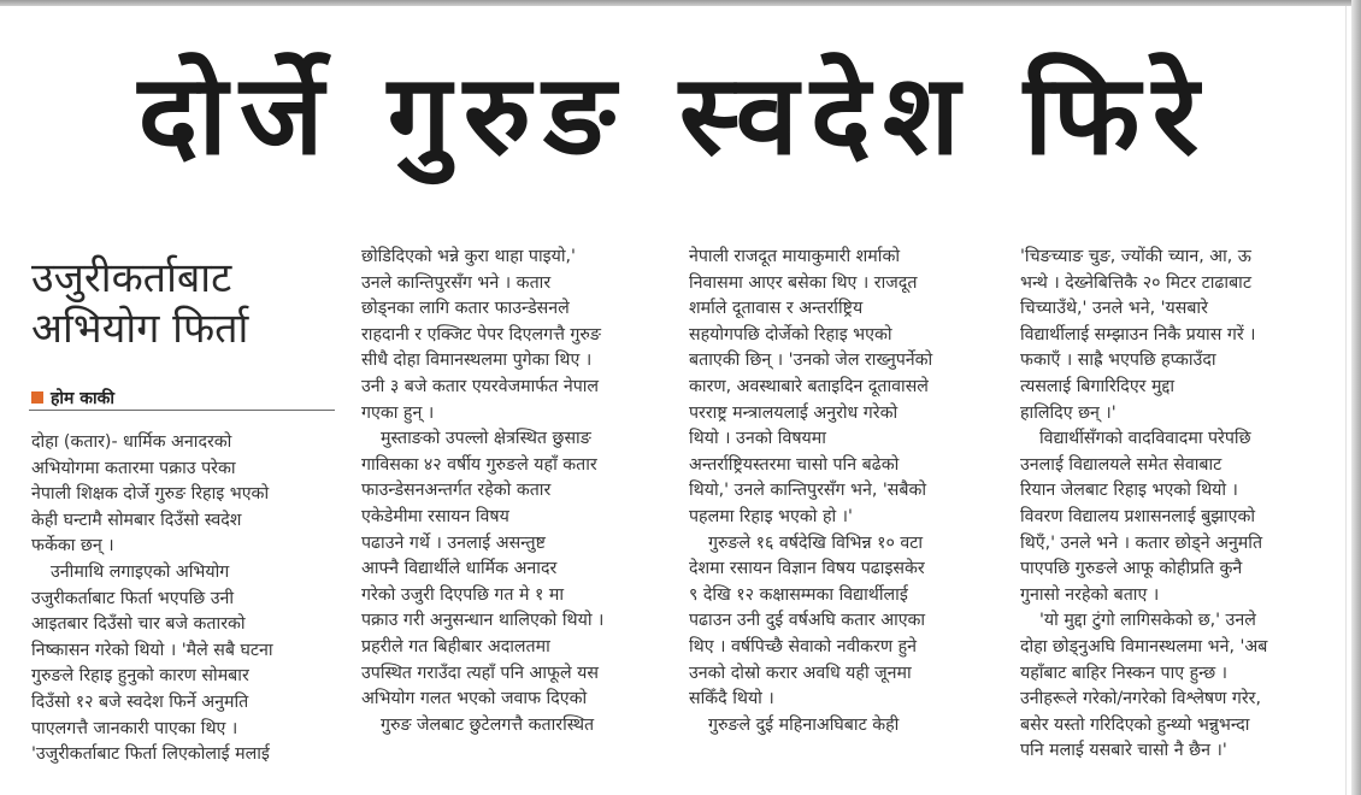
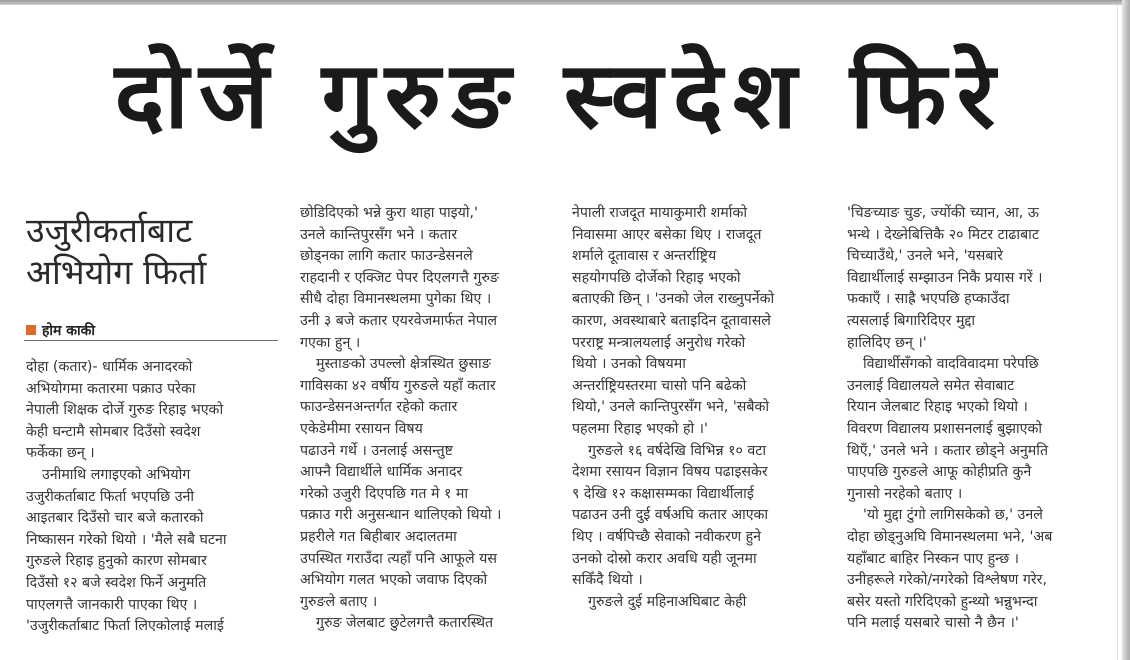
  दोर्जे गुरुङ स्वदेश फिरे
  उजुरीकर्ताबाट
  अभियोग फिर्ता
  होम काकी
  दोहा (कतार)- धार्मिक अनादरको
  अभियोगमा कतारमा पक्राउ परेका
  नेपाली शिक्षक दोर्जे गुरुङ रिहाइ भएको
  केही घन्टामै सोमबार दिउँसो स्वदेश
  फर्केका छन् ।
  उनीमाथि लगाइएको अभियोग
  उजुरीकर्ताबाट फिर्ता भएपछि उनी
  आइतबार दिउँसो चार बजे कतारको
  निष्कासन गरेको थियो । 'मैले सबै घटना
  गुरुङले रिहाइ हुनुको कारण सोमबार
  दिउँसो १२ बजे स्वदेश फिर्ने अनुमति
  पाएलगत्तै जानकारी पाएका थिए ।
  'उजुरीकर्ताबाट फिर्ता लिएकोलाई मलाई
  छोडिदिएको भन्ने कुरा थाहा पाइयो,'
  उनले कान्तिपुरसँग भने । कतार
  छोड्नका लागि कतार फाउन्डेसनले
  राहदानी र एक्जिट पेपर दिएलगत्तै गुरुङ
  सीधै दोहा विमानस्थलमा पुगेका थिए ।
  उनी ३ बजे कतार एयरवेजमार्फत नेपाल
  गएका हुन् ।
  मुस्ताङको उपल्लो क्षेत्रस्थित छुसाङ
  गाविसका ४२ वर्षीय गुरुङले यहाँ कतार
  फाउन्डेसनअन्तर्गत रहेको कतार
  एकेडेमीमा रसायन विषय
  पढाउने गर्थे । उनलाई असन्तुष्ट
  आफ्नै विद्यार्थीले धार्मिक अनादर
  गरेको उजुरी दिएपछि गत मे १ मा
  पक्राउ गरी अनुसन्धान थालिएको थियो ।
  प्रहरीले गत बिहीबार अदालतमा
  उपस्थित गराउँदा त्यहाँ पनि आफूले यस
  अभियोग गलत भएको जवाफ दिएको
+ गुरुङले बताए ।
  गुरुङ जेलबाट छुटेलगत्तै कतारस्थित
  नेपाली राजदूत मायाकुमारी शर्माको
  निवासमा आएर बसेका थिए । राजदूत
  शर्माले दूतावास र अन्तर्राष्ट्रिय
  सहयोगपछि दोर्जेको रिहाइ भएको
  बताएकी छिन् । 'उनको जेल राख्नुपर्नेको
  कारण, अवस्थाबारे बताइदिन दूतावासले
  परराष्ट्र मन्त्रालयलाई अनुरोध गरेको
  थियो । उनको विषयमा
  अन्तर्राष्ट्रियस्तरमा चासो पनि बढेको
  थियो,' उनले कान्तिपुरसँग भने, 'सबैको
  पहलमा रिहाइ भएको हो ।'
  गुरुङले १६ वर्षदेखि विभिन्न १० वटा
  देशमा रसायन विज्ञान विषय पढाइसकेर
  ९ देखि १२ कक्षासम्मका विद्यार्थीलाई
  पढाउन उनी दुई वर्षअघि कतार आएका
  थिए । वर्षपिच्छै सेवाको नवीकरण हुने
  उनको दोस्रो करार अवधि यही जूनमा
  सकिँदै थियो ।
  गुरुङले दुई महिनाअघिबाट केही
  'चिङच्याङ चुङ, ज्योंकी च्यान, आ, ऊ
  भन्थे । देख्नेबित्तिकै २० मिटर टाढाबाट
  चिच्याउँथे,' उनले भने, 'यसबारे
  विद्यार्थीलाई सम्झाउन निकै प्रयास गरें ।
  फकाएँ । साह्रै भएपछि हप्काउँदा
  त्यसलाई बिगारिदिएर मुद्दा
  हालिदिए छन् ।'
  विद्यार्थीसँगको वादविवादमा परेपछि
  उनलाई विद्यालयले समेत सेवाबाट
  रियान जेलबाट रिहाइ भएको थियो ।
  विवरण विद्यालय प्रशासनलाई बुझाएको
  थिएँ,' उनले भने । कतार छोड्ने अनुमति
  पाएपछि गुरुङले आफू कोहीप्रति कुनै
  गुनासो नरहेको बताए ।
  'यो मुद्दा टुंगो लागिसकेको छ,' उनले
  दोहा छोड्नुअघि विमानस्थलमा भने, 'अब
  यहाँबाट बाहिर निस्कन पाए हुन्छ ।
  उनीहरूले गरेको/नगरेको विश्लेषण गरेर,
  बसेर यस्तो गरिदिएको हुन्थ्यो भन्नुभन्दा
  पनि मलाई यसबारे चासो नै छैन ।'
